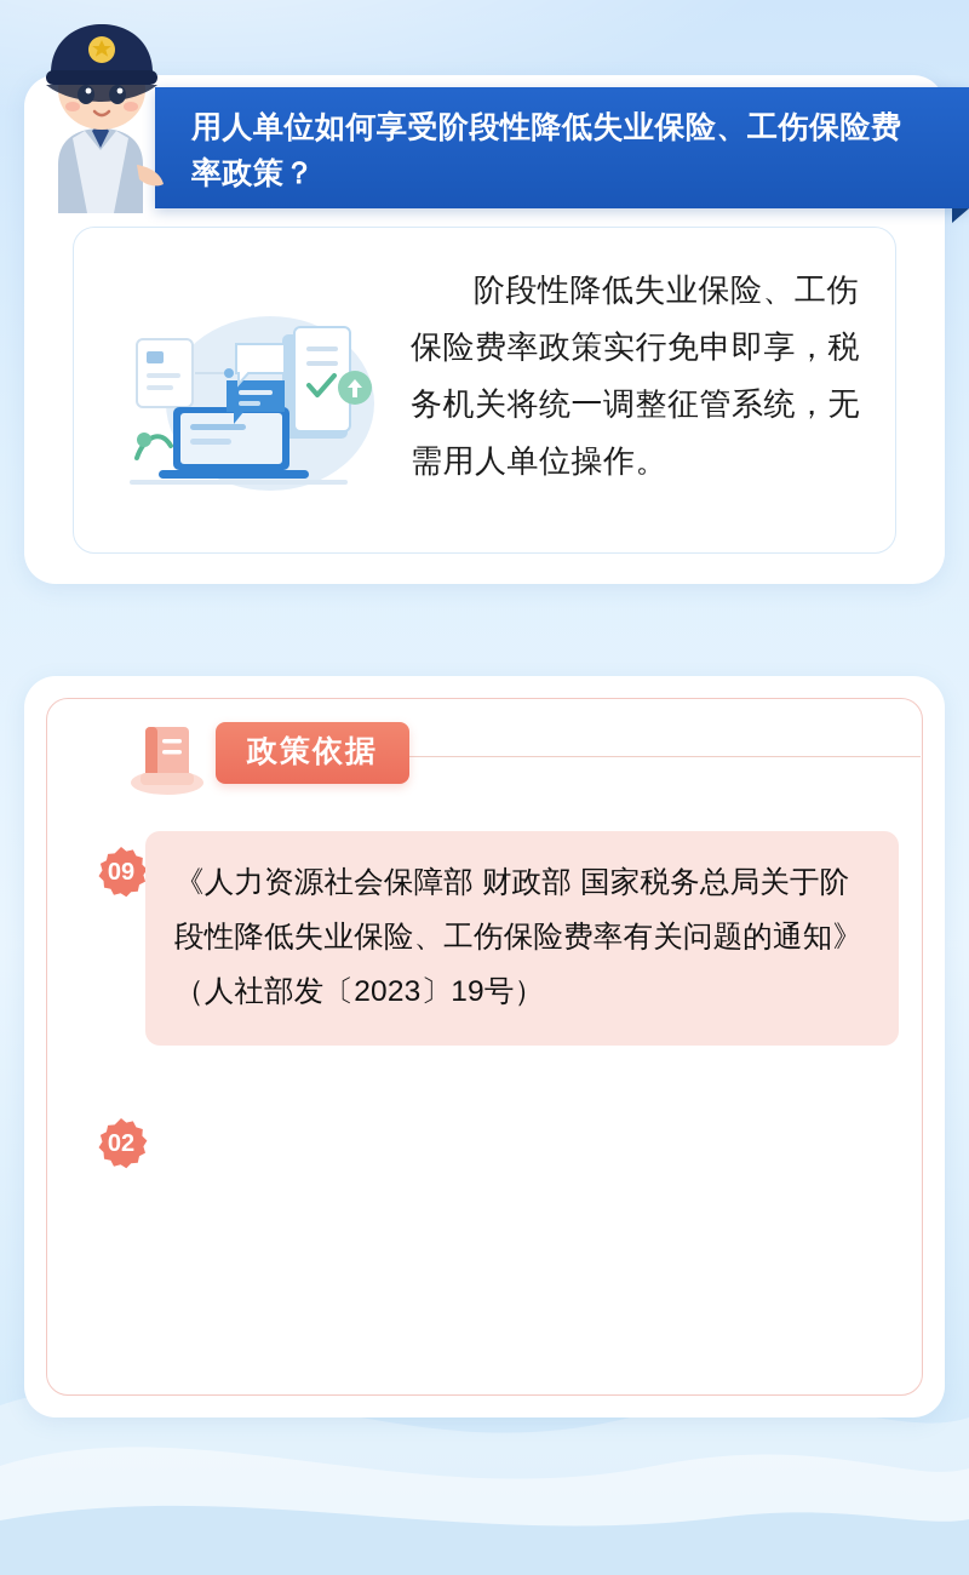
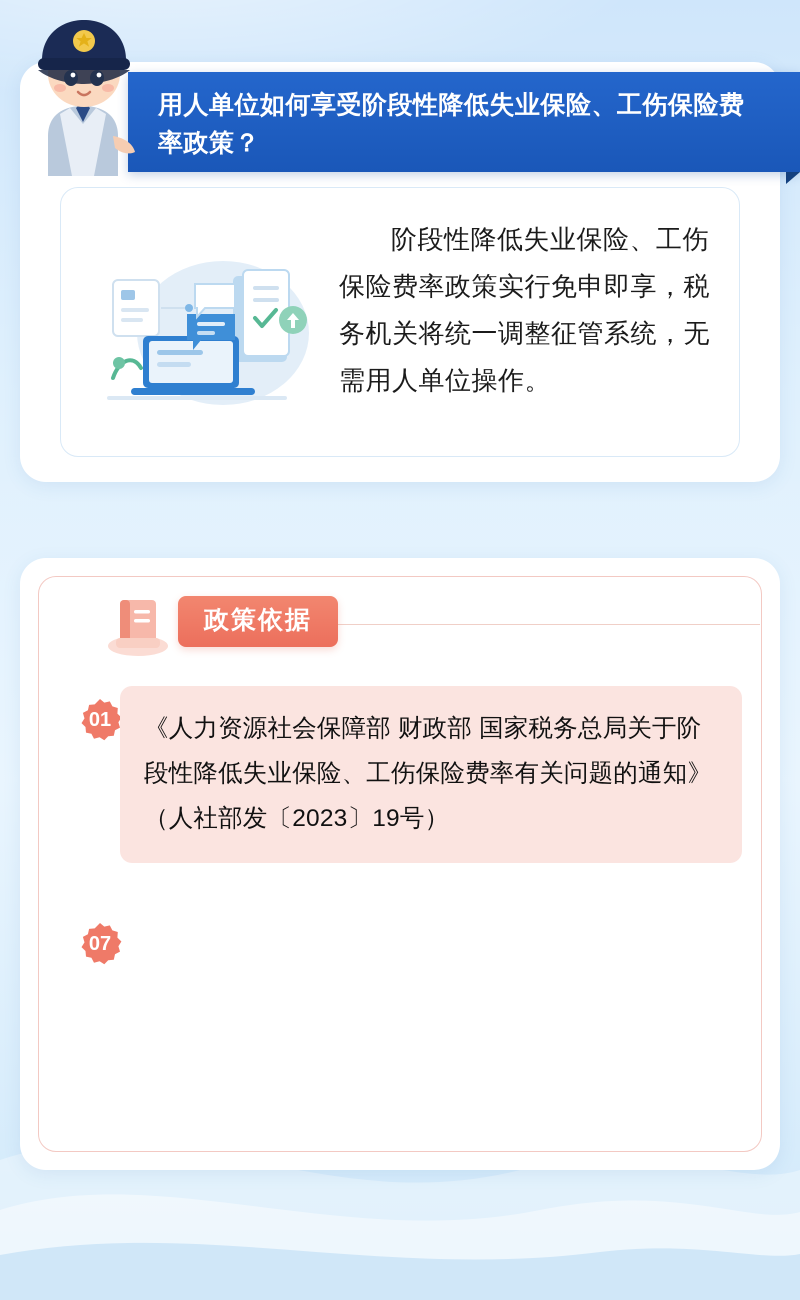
  阶段性降低失业保险、工伤保险费率政策实行免申即享，税务机关将统一调整征管系统，无需用人单位操作。
  用人单位如何享受阶段性降低失业保险、工伤保险费率政策？
  政策依据
- 09
+ 01
  《人力资源社会保障部 财政部 国家税务总局关于阶段性降低失业保险、工伤保险费率有关问题的通知》（人社部发〔2023〕19号）
- 02
+ 07
